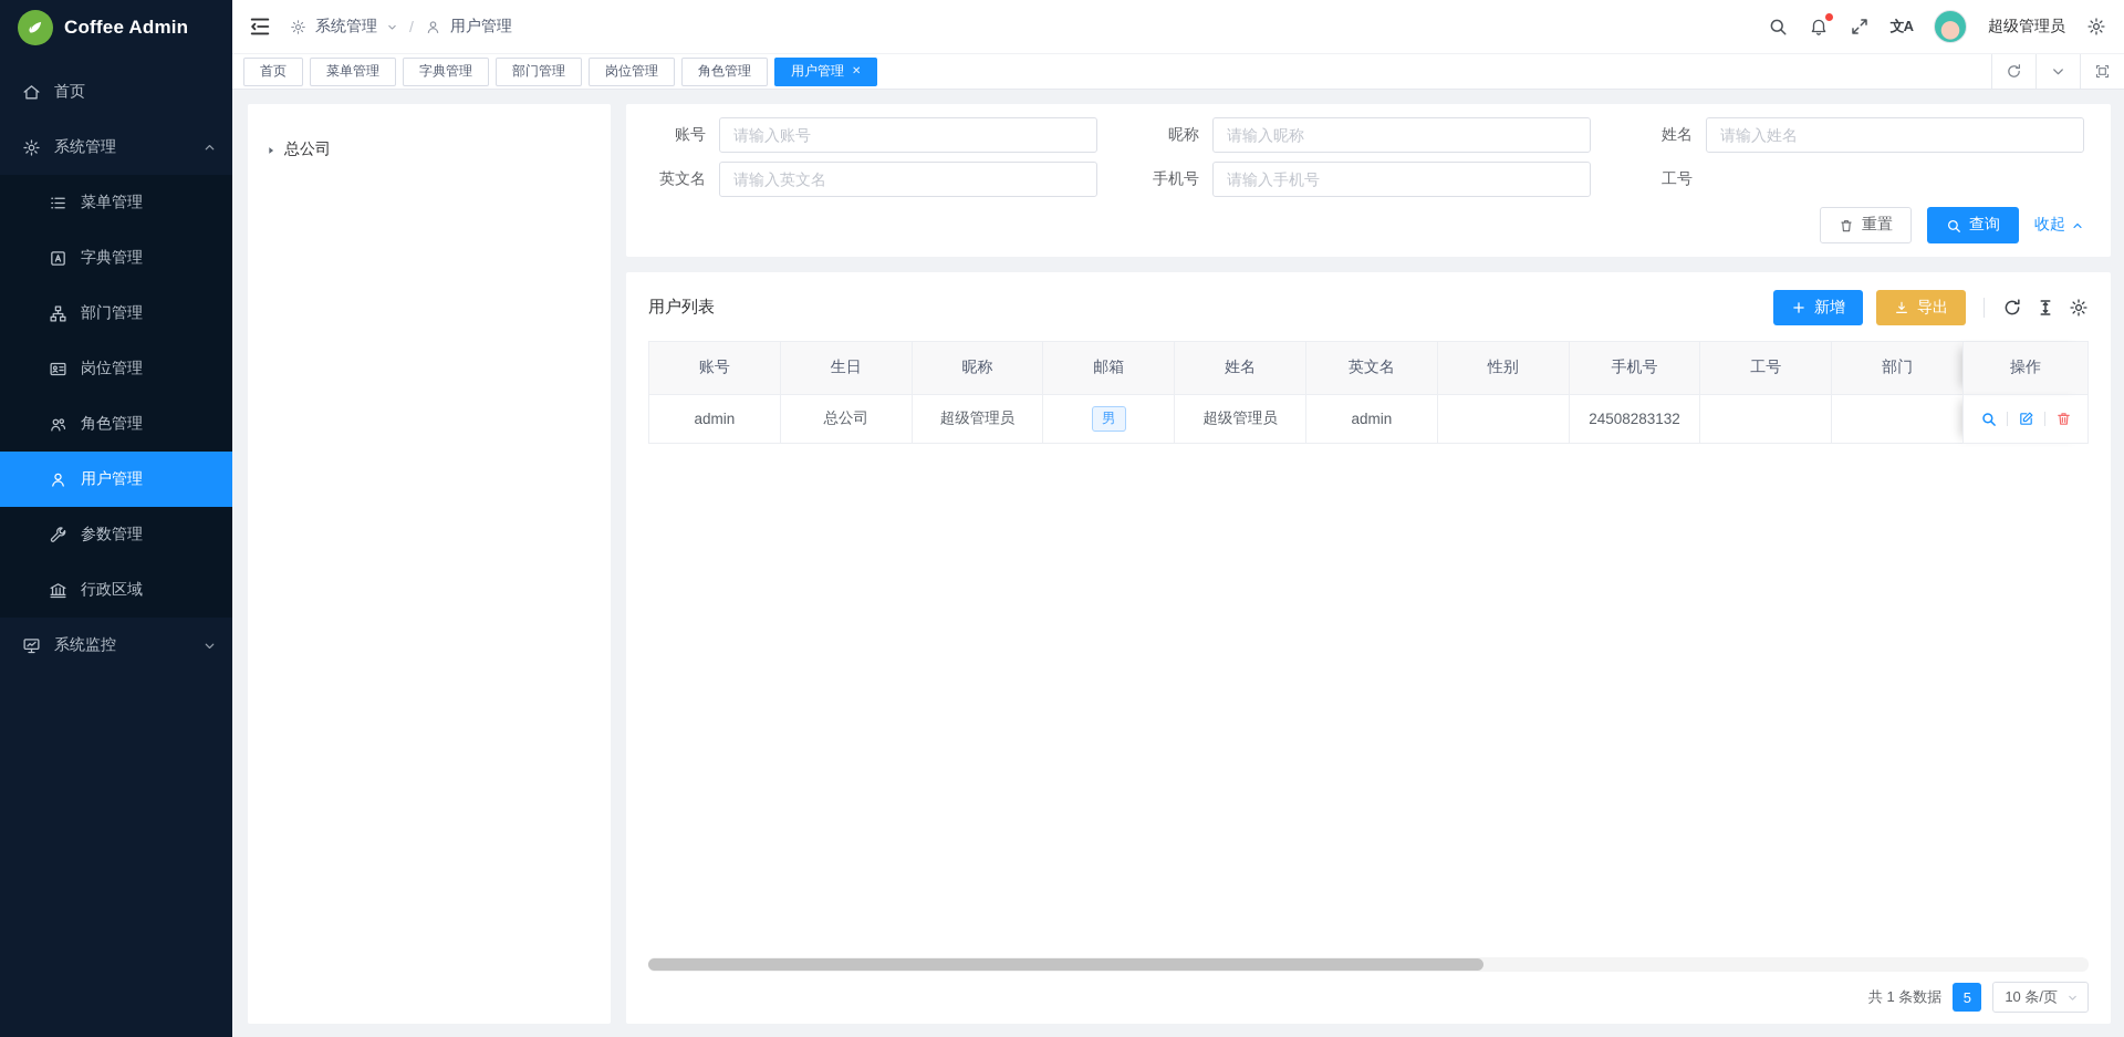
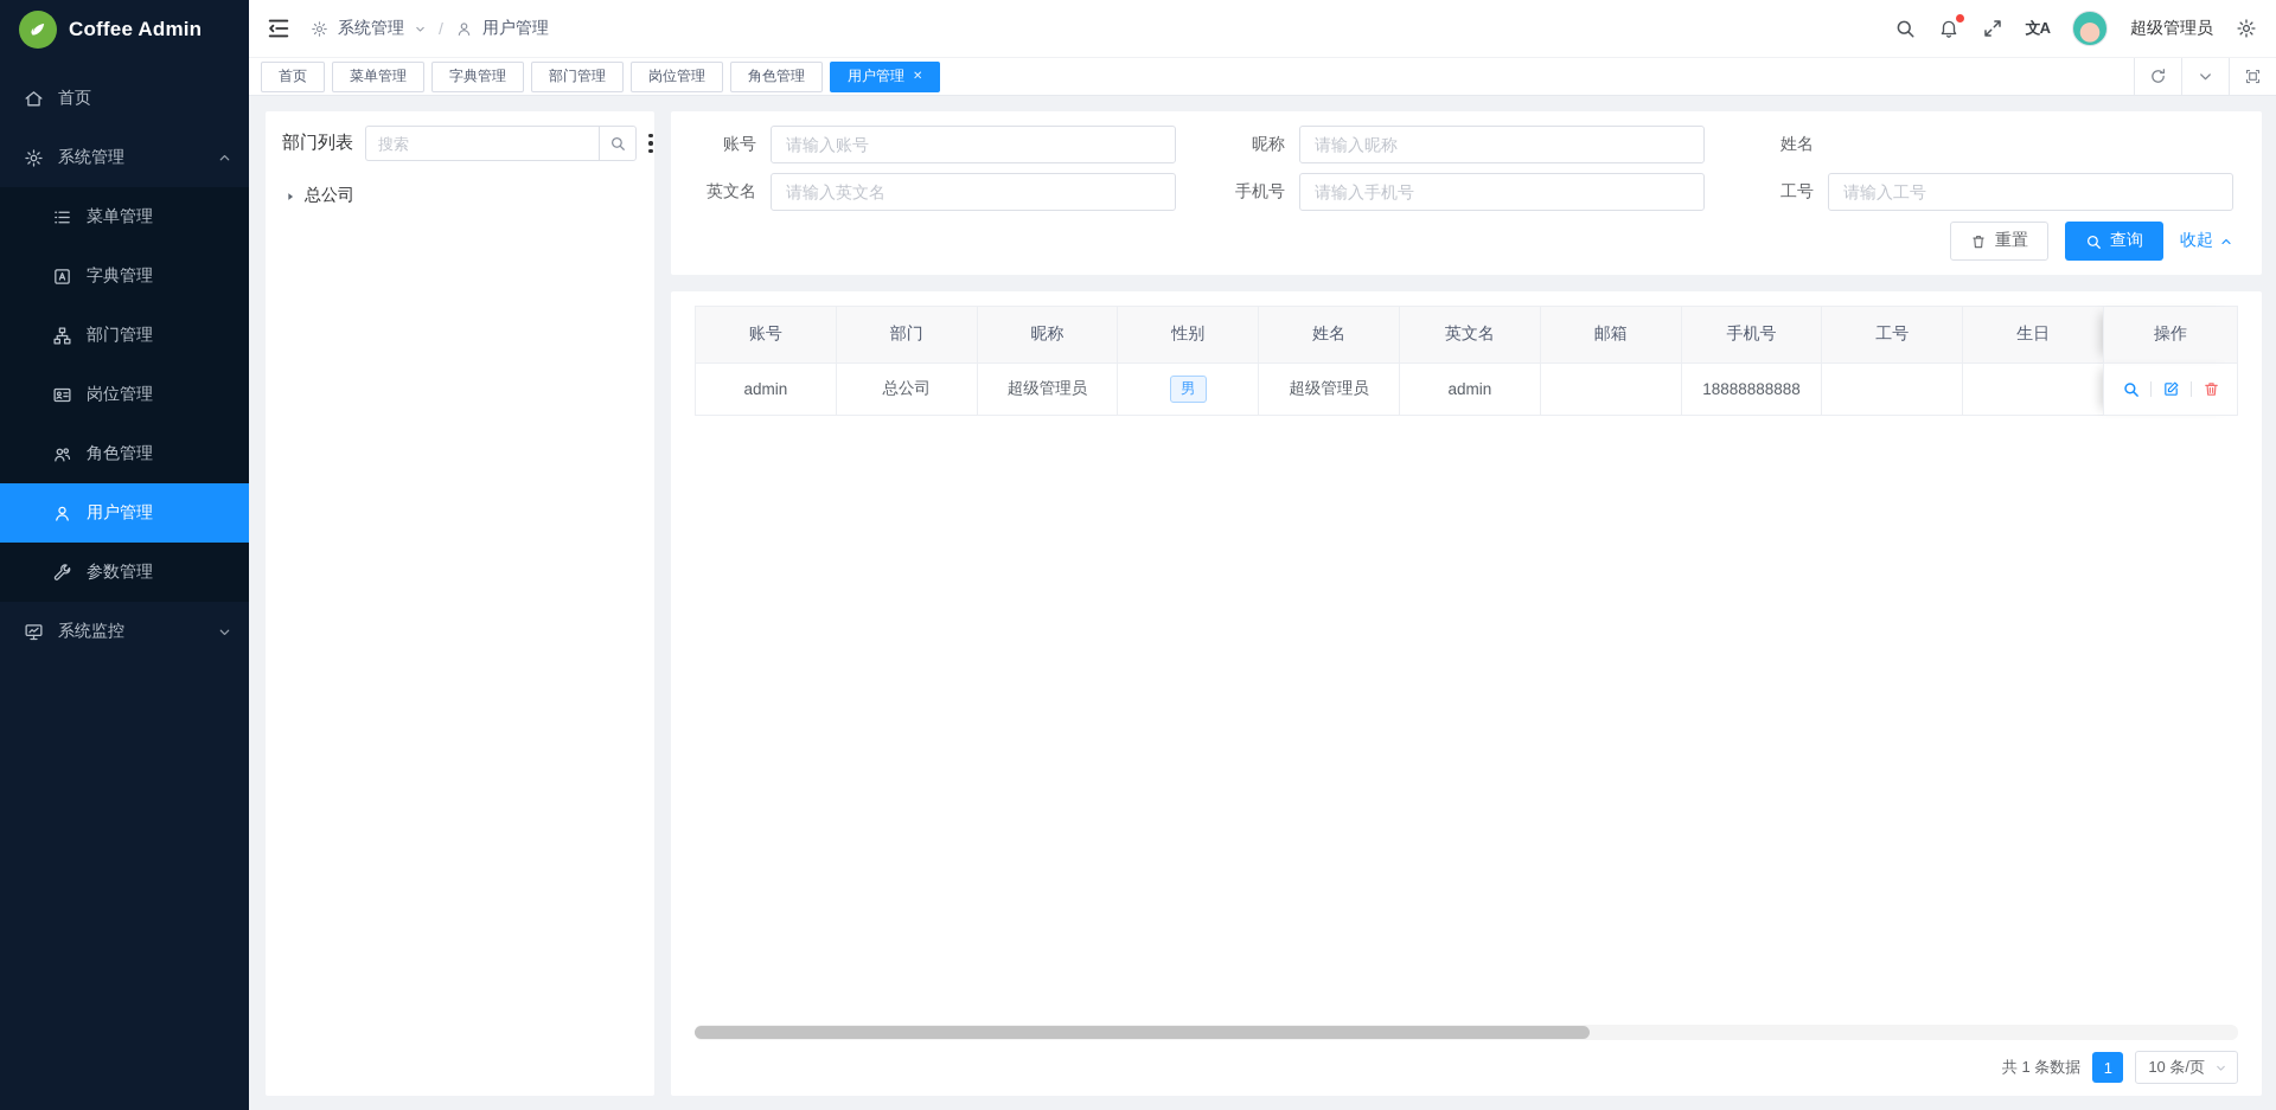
  Coffee Admin
  首页
  系统管理
  菜单管理
  字典管理
  部门管理
  岗位管理
  角色管理
  用户管理
  参数管理
- 行政区域
  系统监控
  系统管理
  /
  用户管理
  文A
  超级管理员
  首页
  菜单管理
  字典管理
  部门管理
  岗位管理
  角色管理
  用户管理
  ✕
+ 部门列表
+ 搜索
  总公司
  账号
  请输入账号
  昵称
  请输入昵称
  姓名
- 请输入姓名
  英文名
  请输入英文名
  手机号
  请输入手机号
  工号
+ 请输入工号
  重置
  查询
  收起
- 用户列表
- 新增
- 导出
  账号
- 生日
+ 部门
  昵称
- 邮箱
+ 性别
  姓名
  英文名
- 性别
+ 邮箱
  手机号
  工号
- 部门
+ 生日
  操作
  admin
  总公司
  超级管理员
  男
  超级管理员
  admin
- 24508283132
+ 18888888888
  共 1 条数据
- 5
+ 1
  10 条/页
